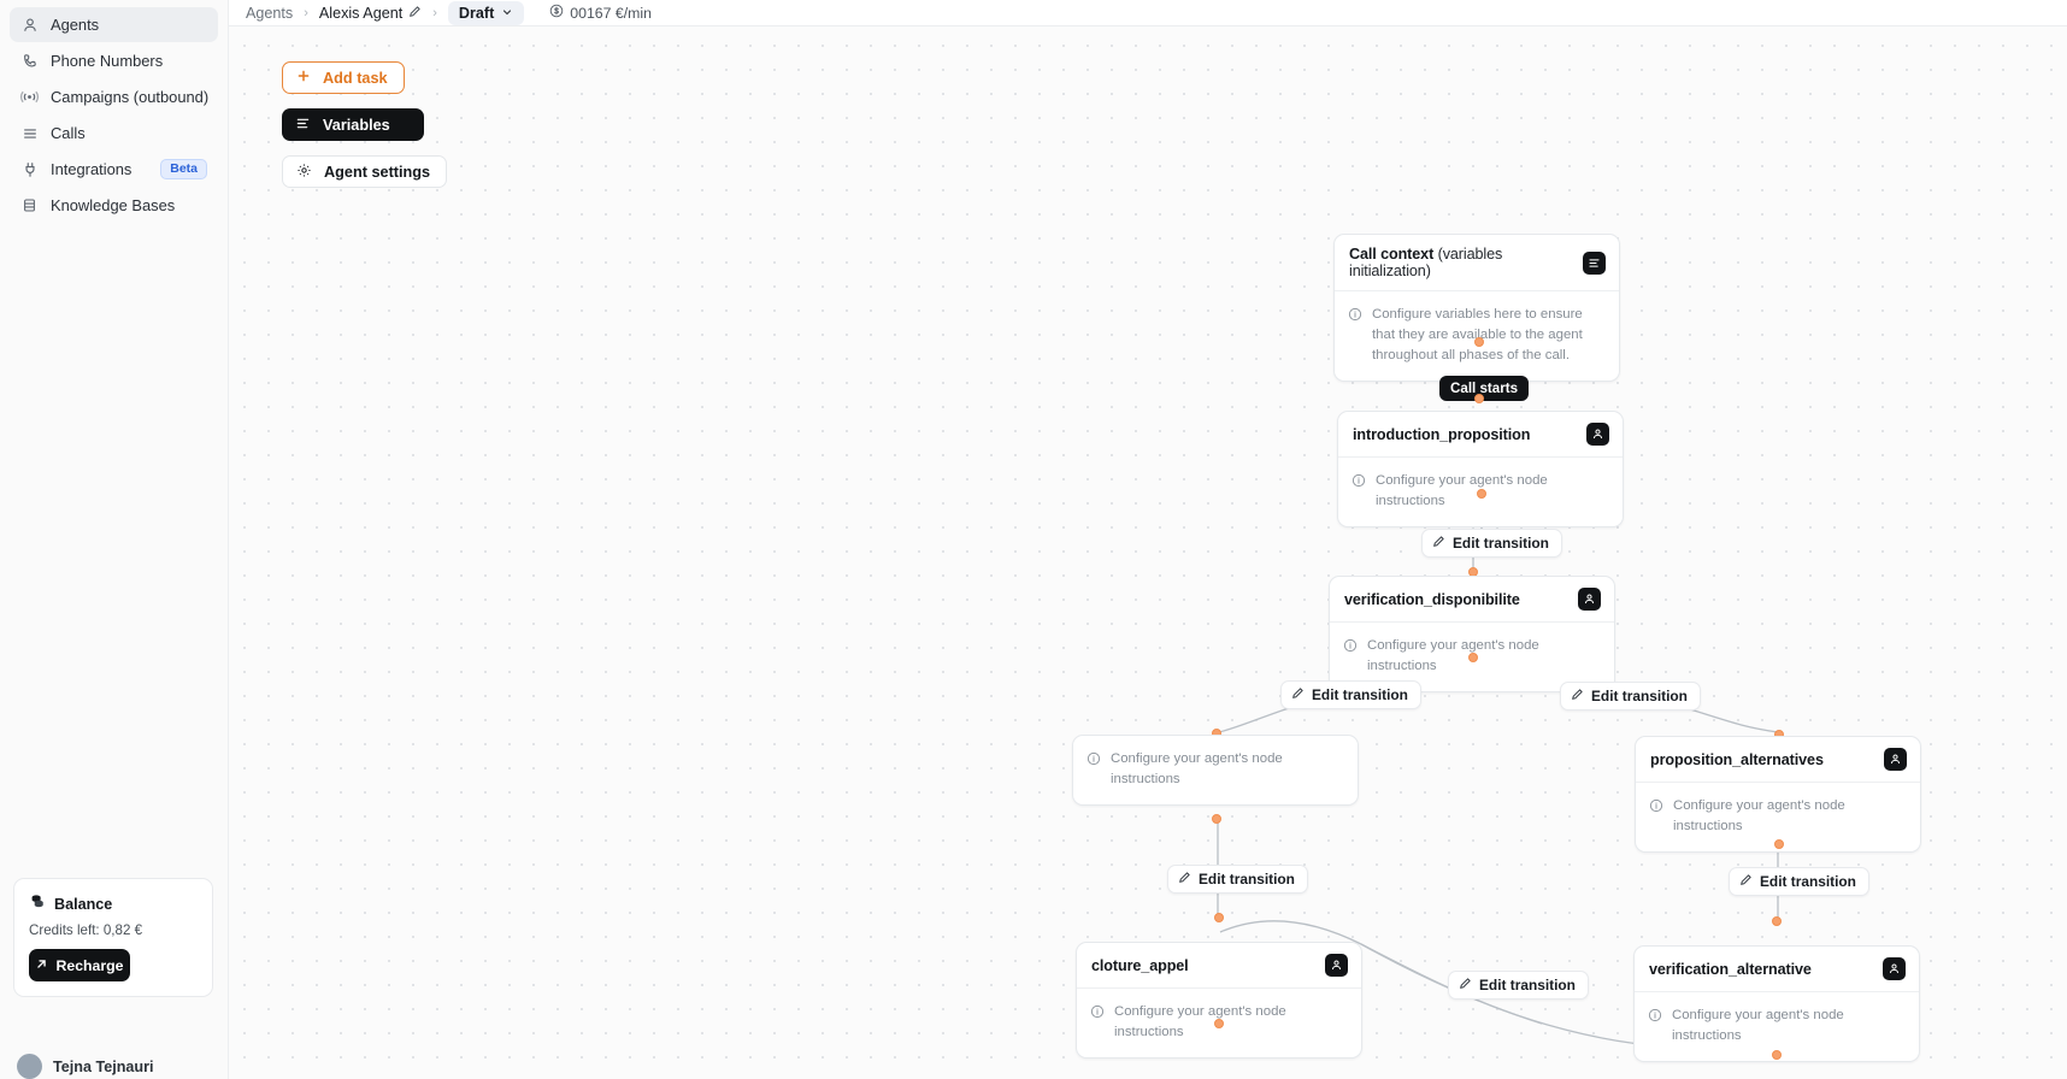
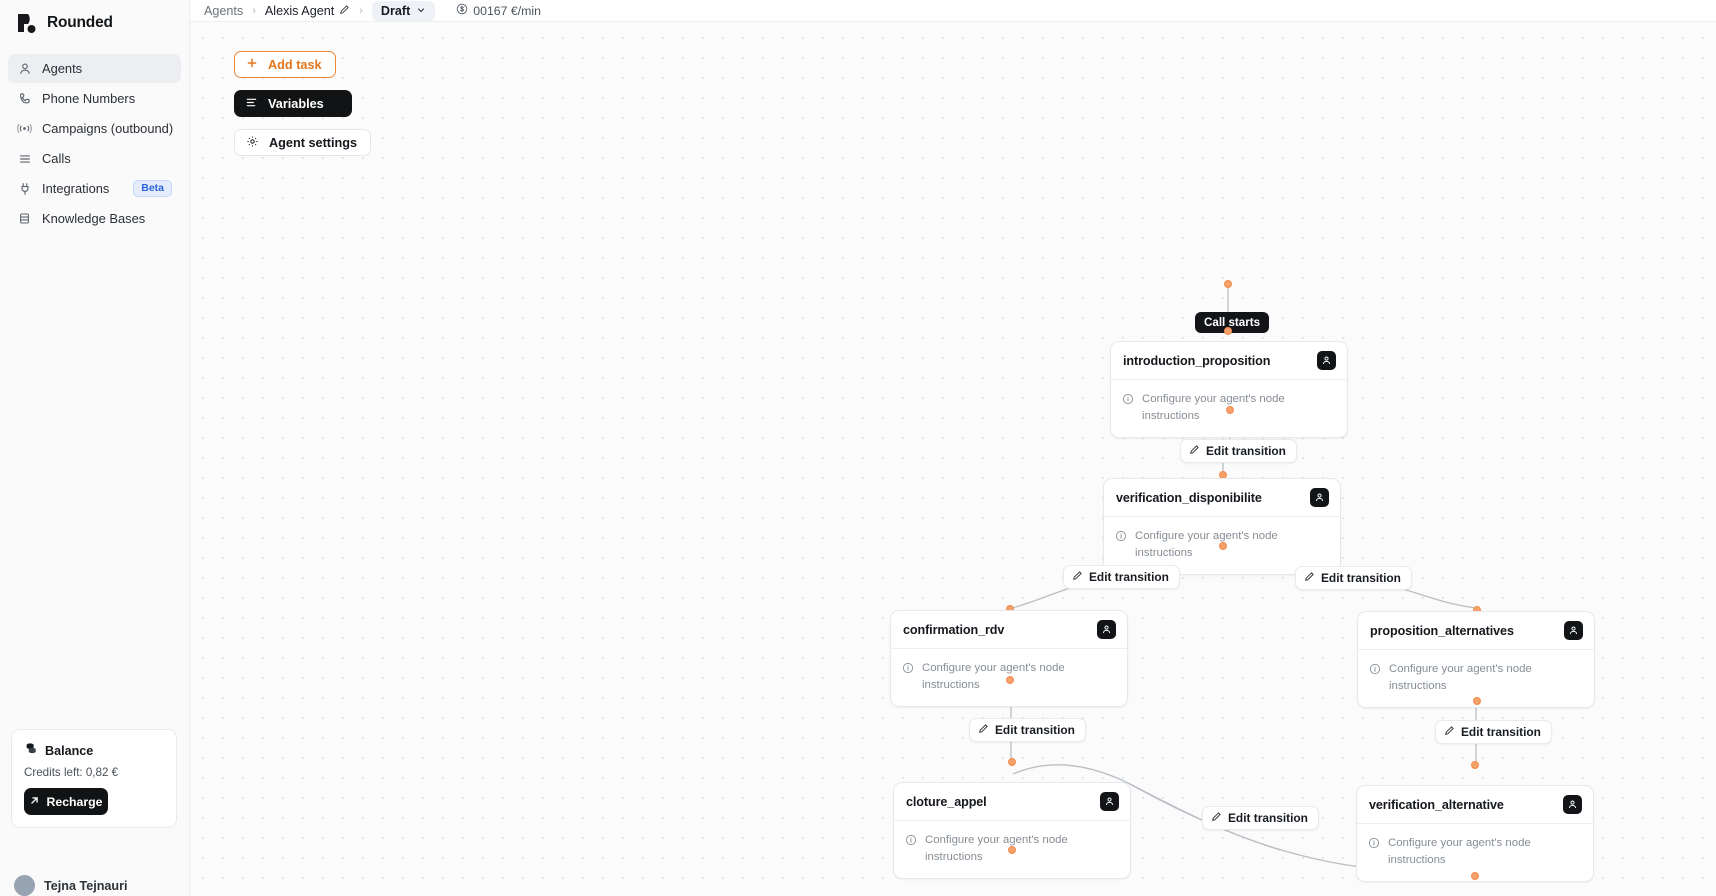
+ Rounded
  Agents
  Phone Numbers
  Campaigns (outbound)
  Calls
  Integrations
  Beta
  Knowledge Bases
  Balance
  Credits left: 0,82 €
  Recharge
  Tejna Tejnauri
  Agents
  ›
  Alexis Agent
  ›
  Draft
  00167 €/min
  Add task
  Variables
  Agent settings
- Call context (variables initialization)
- Configure variables here to ensure that they are available to the agent throughout all phases of the call.
  Call starts
  introduction_proposition
  Configure your agent's node instructions
  Edit transition
  verification_disponibilite
  Configure your agent's node instructions
  Edit transition
  Edit transition
+ confirmation_rdv
  Configure your agent's node instructions
  proposition_alternatives
  Configure your agent's node instructions
  Edit transition
  Edit transition
  cloture_appel
  Configure your agent's node instructions
  verification_alternative
  Configure your agent's node instructions
  Edit transition
